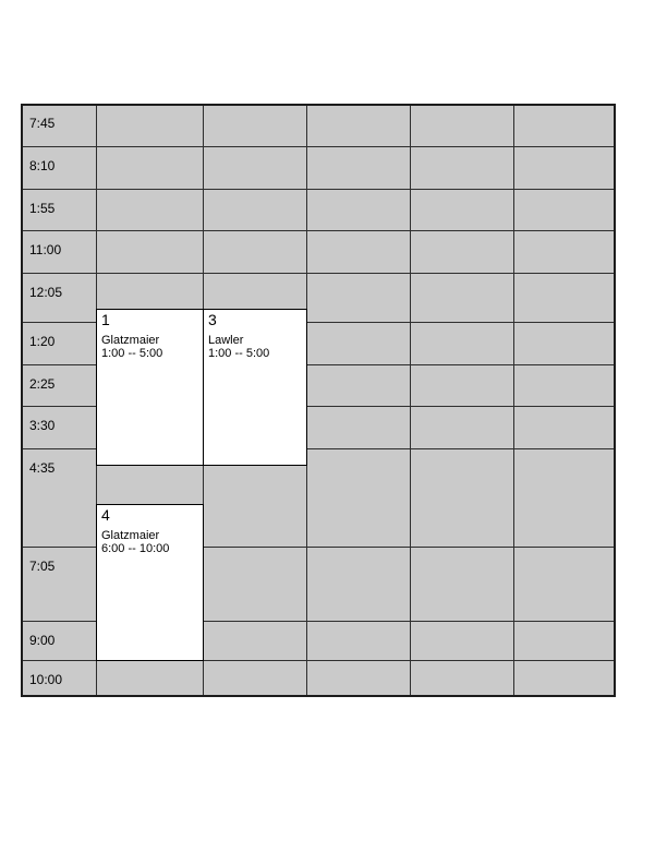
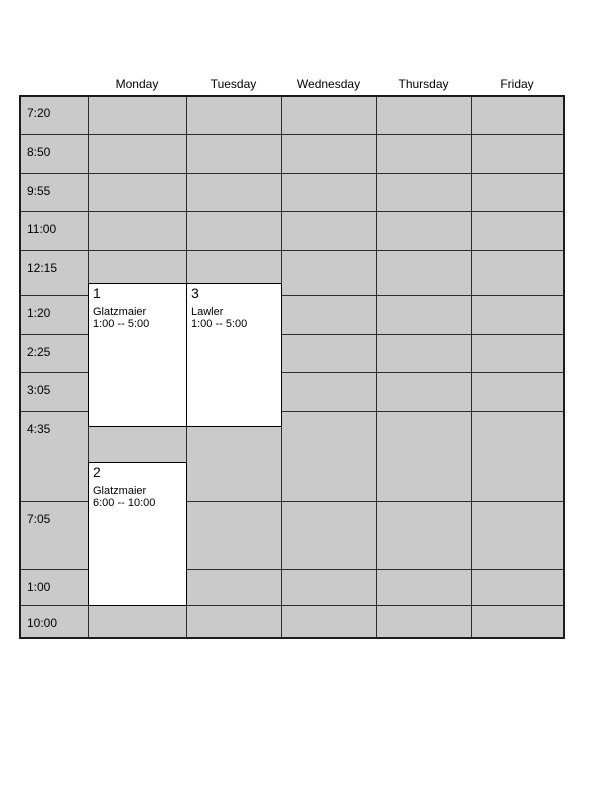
+ Monday
+ Tuesday
+ Wednesday
+ Thursday
+ Friday
- 7:45
+ 7:20
- 8:10
+ 8:50
- 1:55
+ 9:55
  11:00
- 12:05
+ 12:15
  1:20
  2:25
- 3:30
+ 3:05
  4:35
  7:05
- 9:00
+ 1:00
  10:00
  1
  Glatzmaier
  1:00 -- 5:00
- 4
+ 2
  Glatzmaier
  6:00 -- 10:00
  3
  Lawler
  1:00 -- 5:00
